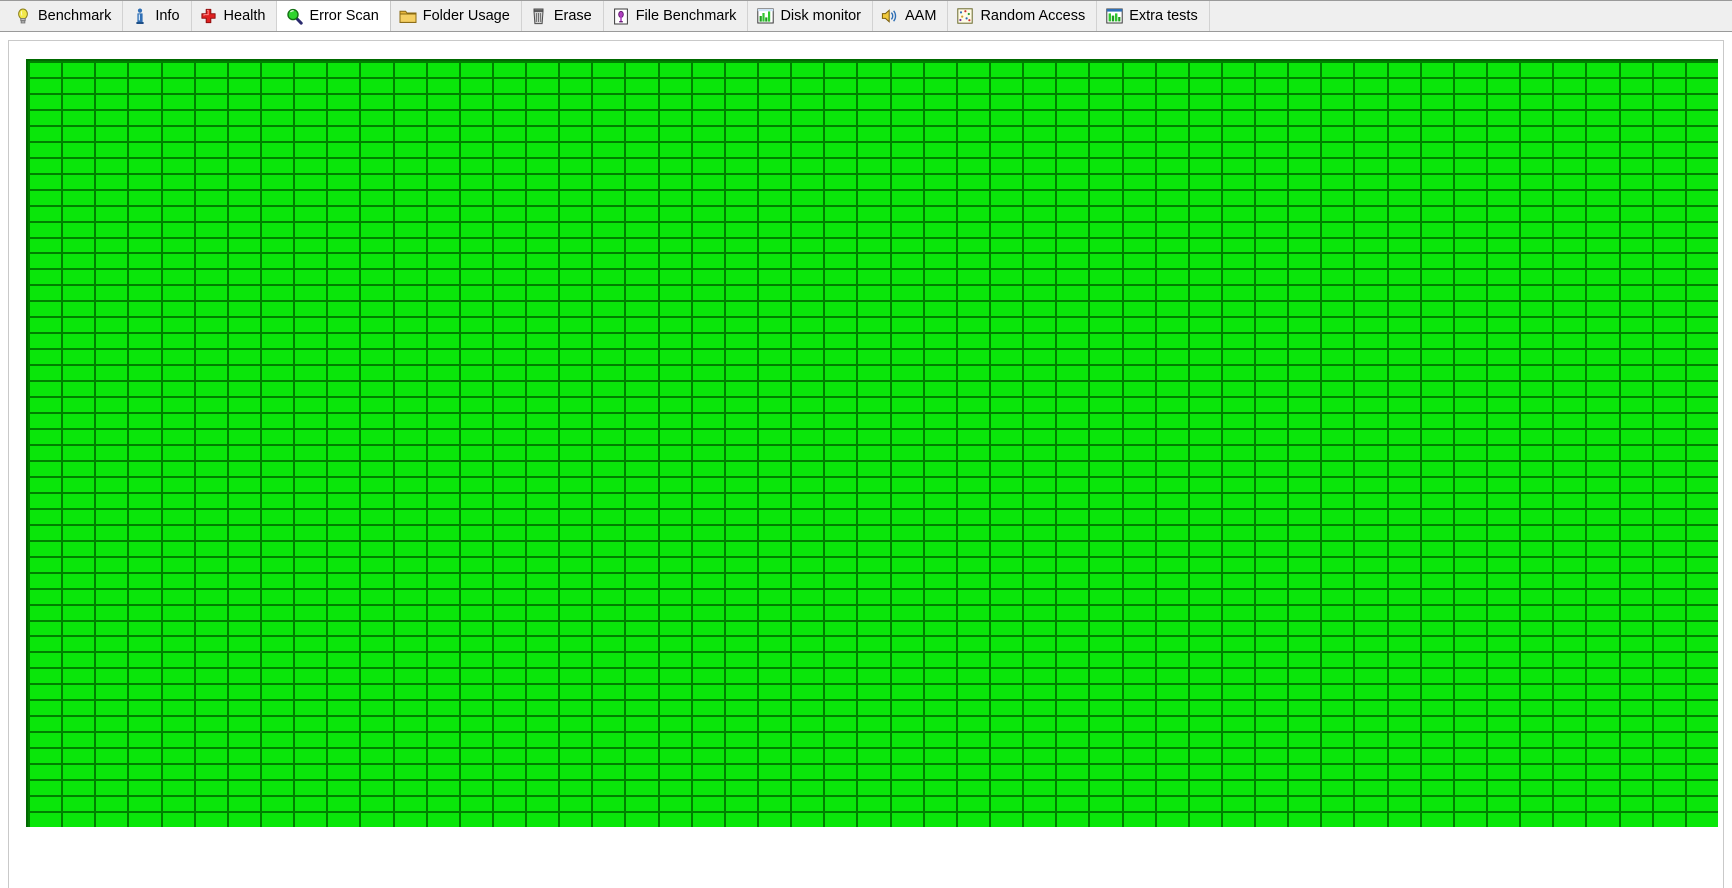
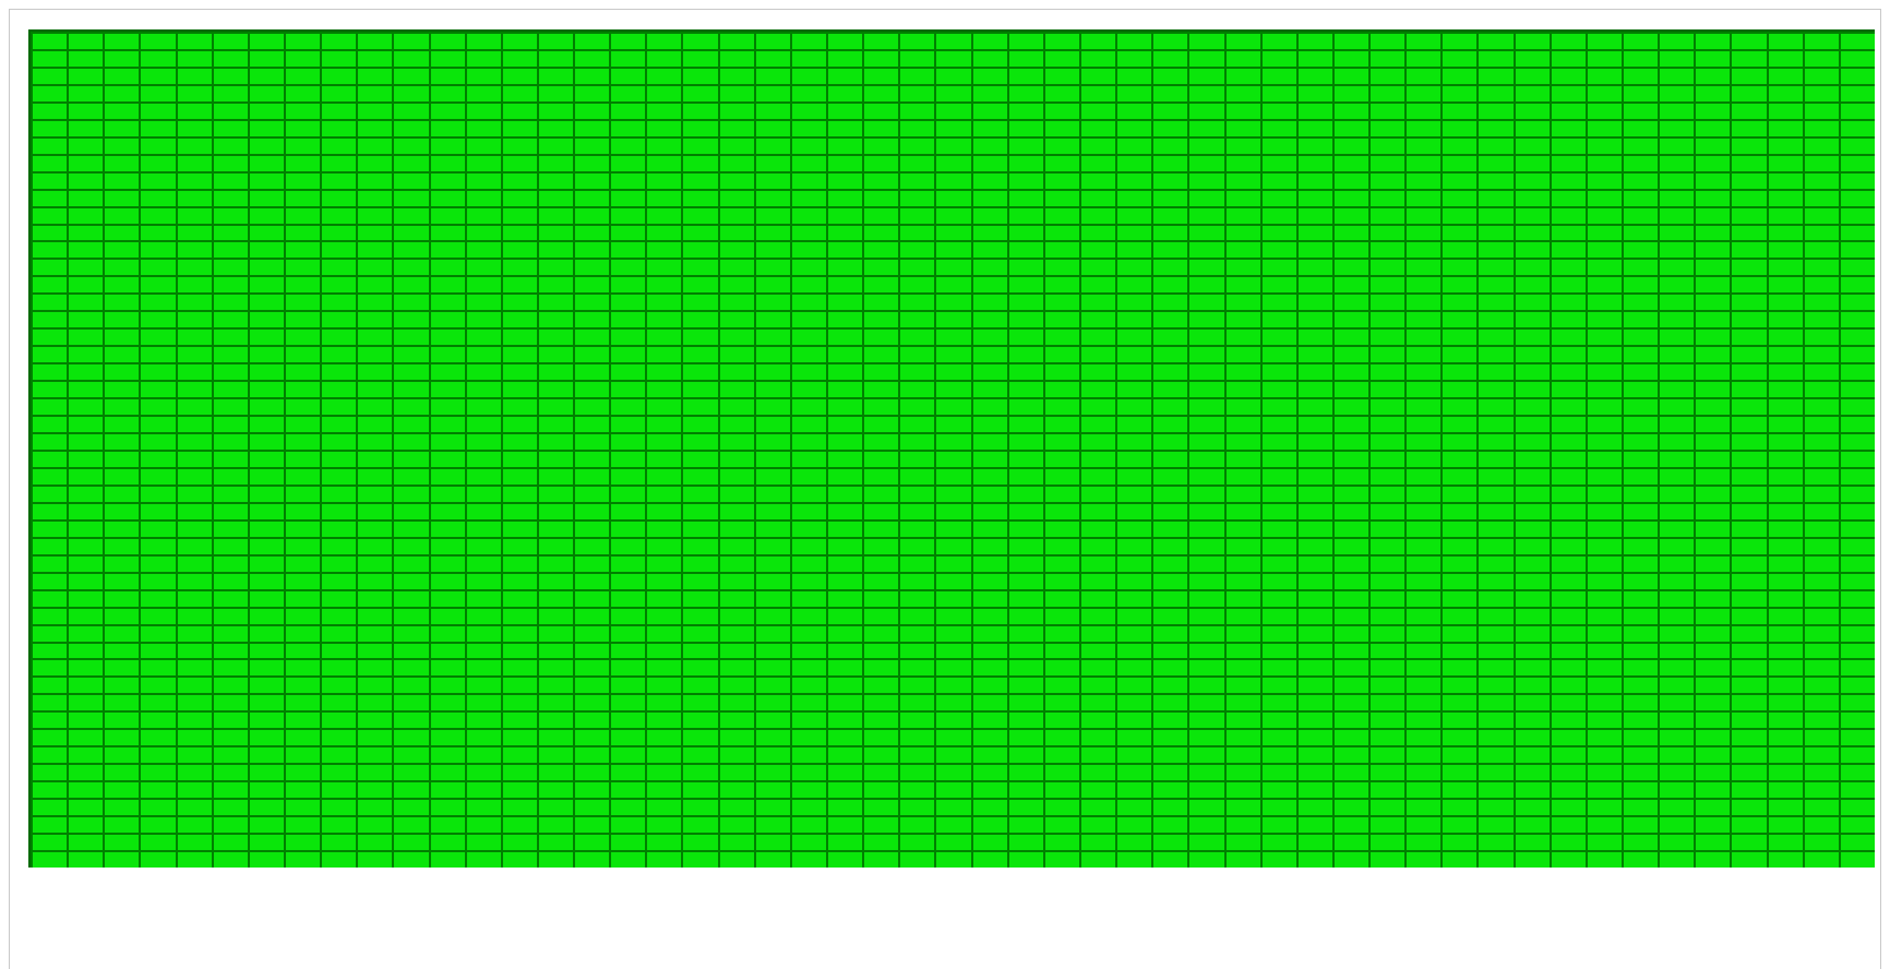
- Benchmark
- Info
- Health
- Error Scan
- Folder Usage
- Erase
- File Benchmark
- Disk monitor
- AAM
- Random Access
- Extra tests
